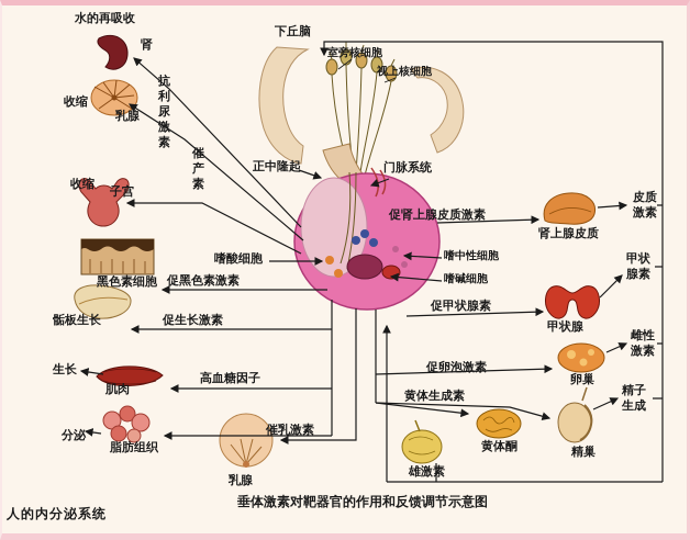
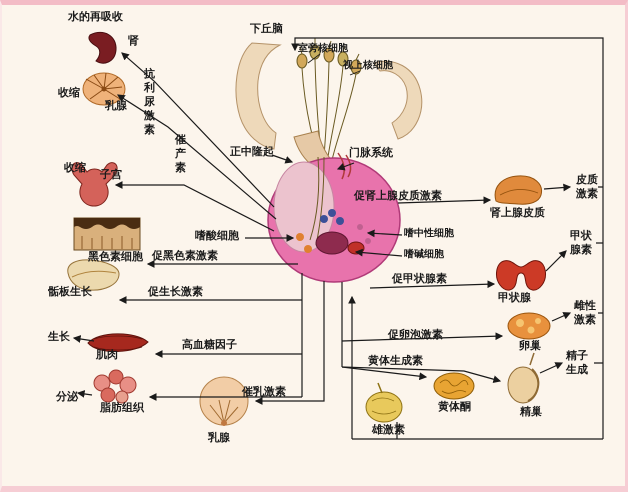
  水的再吸收
  肾
  下丘脑
  室旁核细胞
  视上核细胞
  收缩
  乳腺
  抗利尿激素
  催产素
  收缩
  子宫
  正中隆起
  门脉系统
  嗜酸细胞
  嗜中性细胞
  嗜碱细胞
  黑色素细胞
  促黑色素激素
  骺板生长
  促生长激素
  生长
  肌肉
  高血糖因子
  分泌
  脂肪组织
  催乳激素
  乳腺
  促肾上腺皮质激素
  肾上腺皮质
  皮质激素
  促甲状腺素
  甲状腺
  甲状腺素
  促卵泡激素
  卵巢
  雌性激素
  精子生成
  黄体生成素
  黄体酮
  精巢
  雄激素
- 垂体激素对靶器官的作用和反馈调节示意图
- 人的内分泌系统
